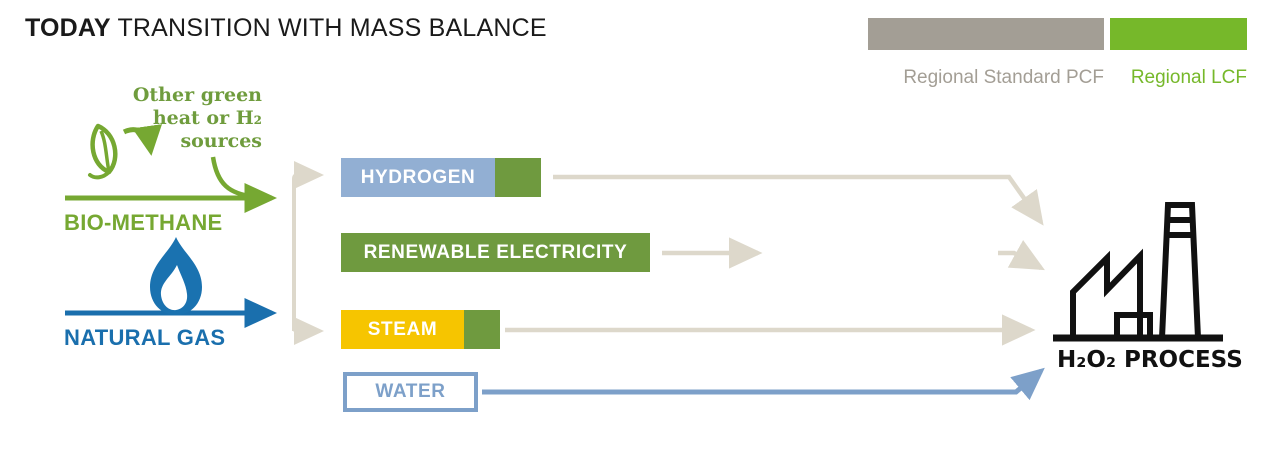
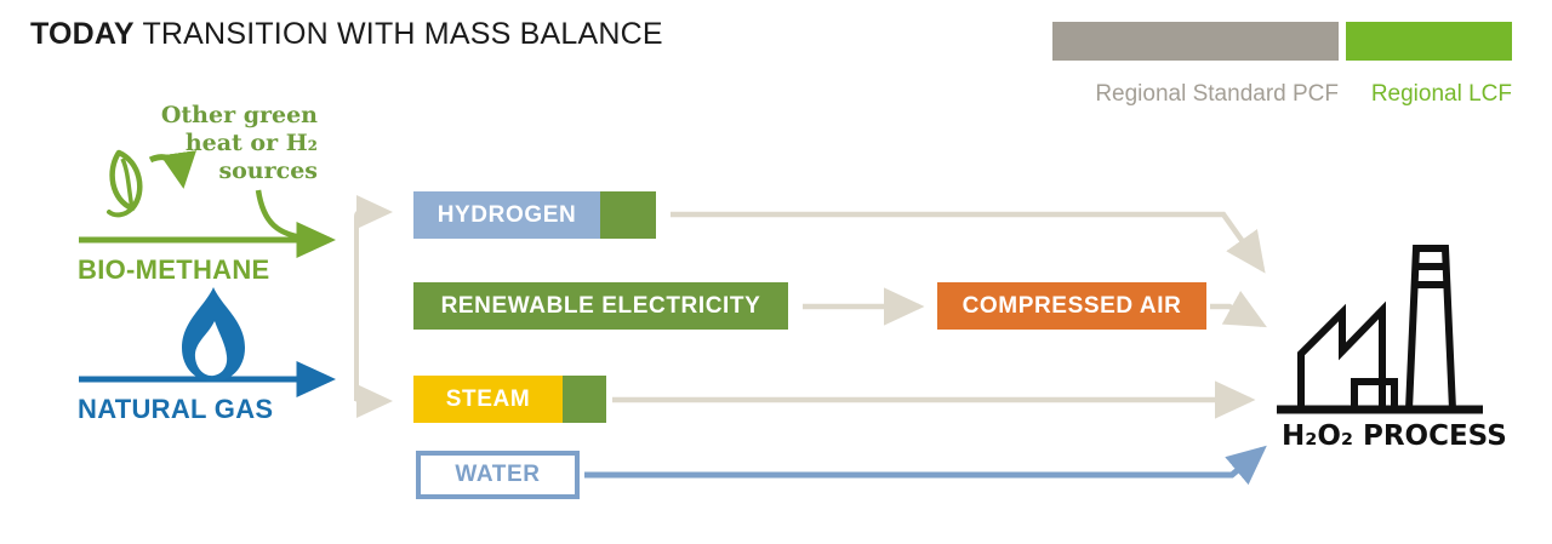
  TODAY TRANSITION WITH MASS BALANCE
  Regional Standard PCF
  Regional LCF
  Other green
  heat or H₂
  sources
  BIO-METHANE
  NATURAL GAS
  HYDROGEN
  RENEWABLE ELECTRICITY
+ COMPRESSED AIR
  STEAM
  WATER
  H₂O₂ PROCESS
